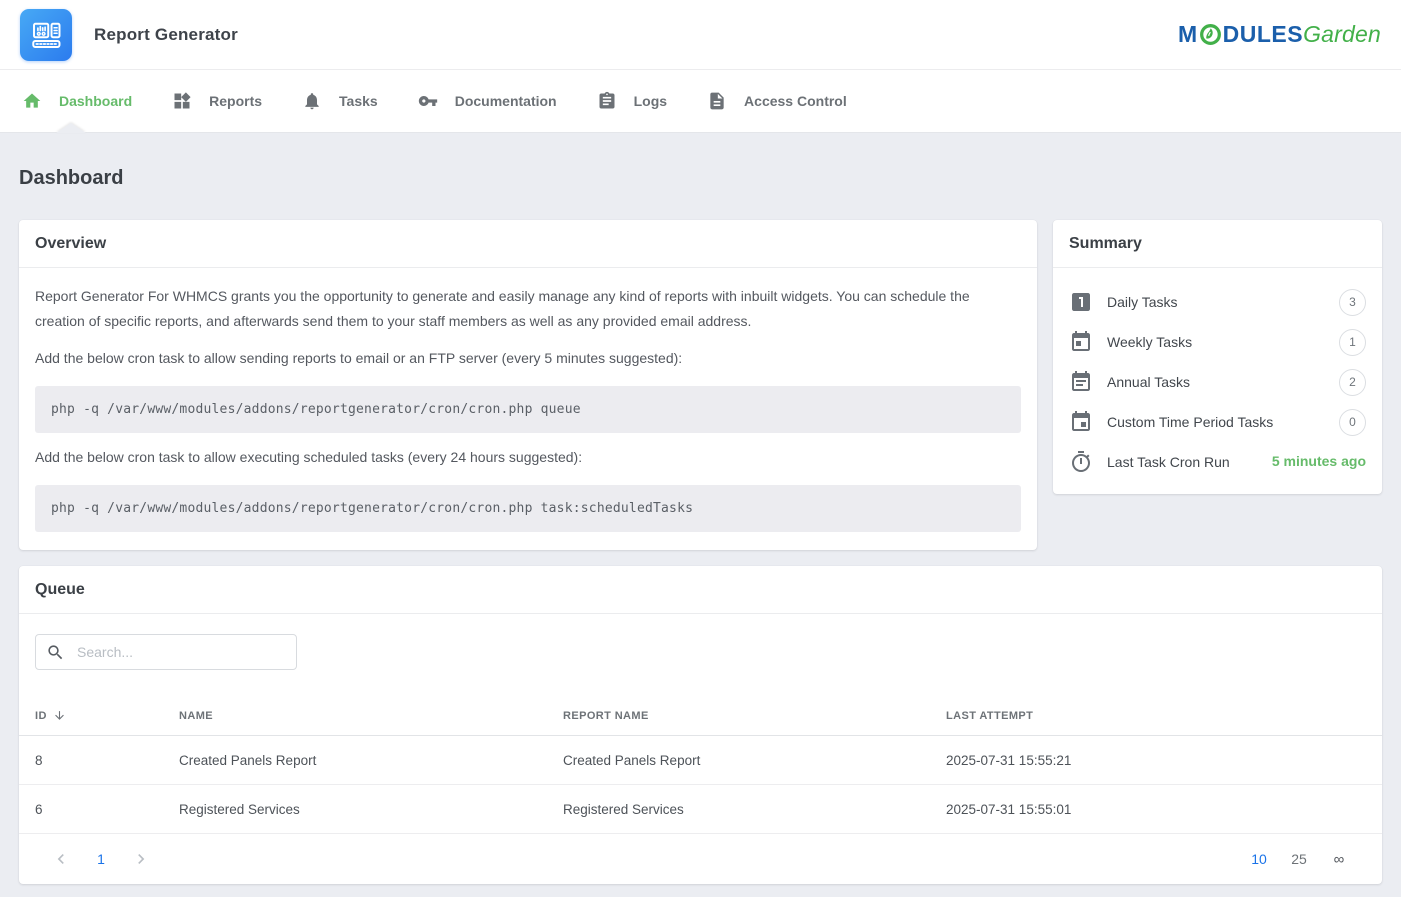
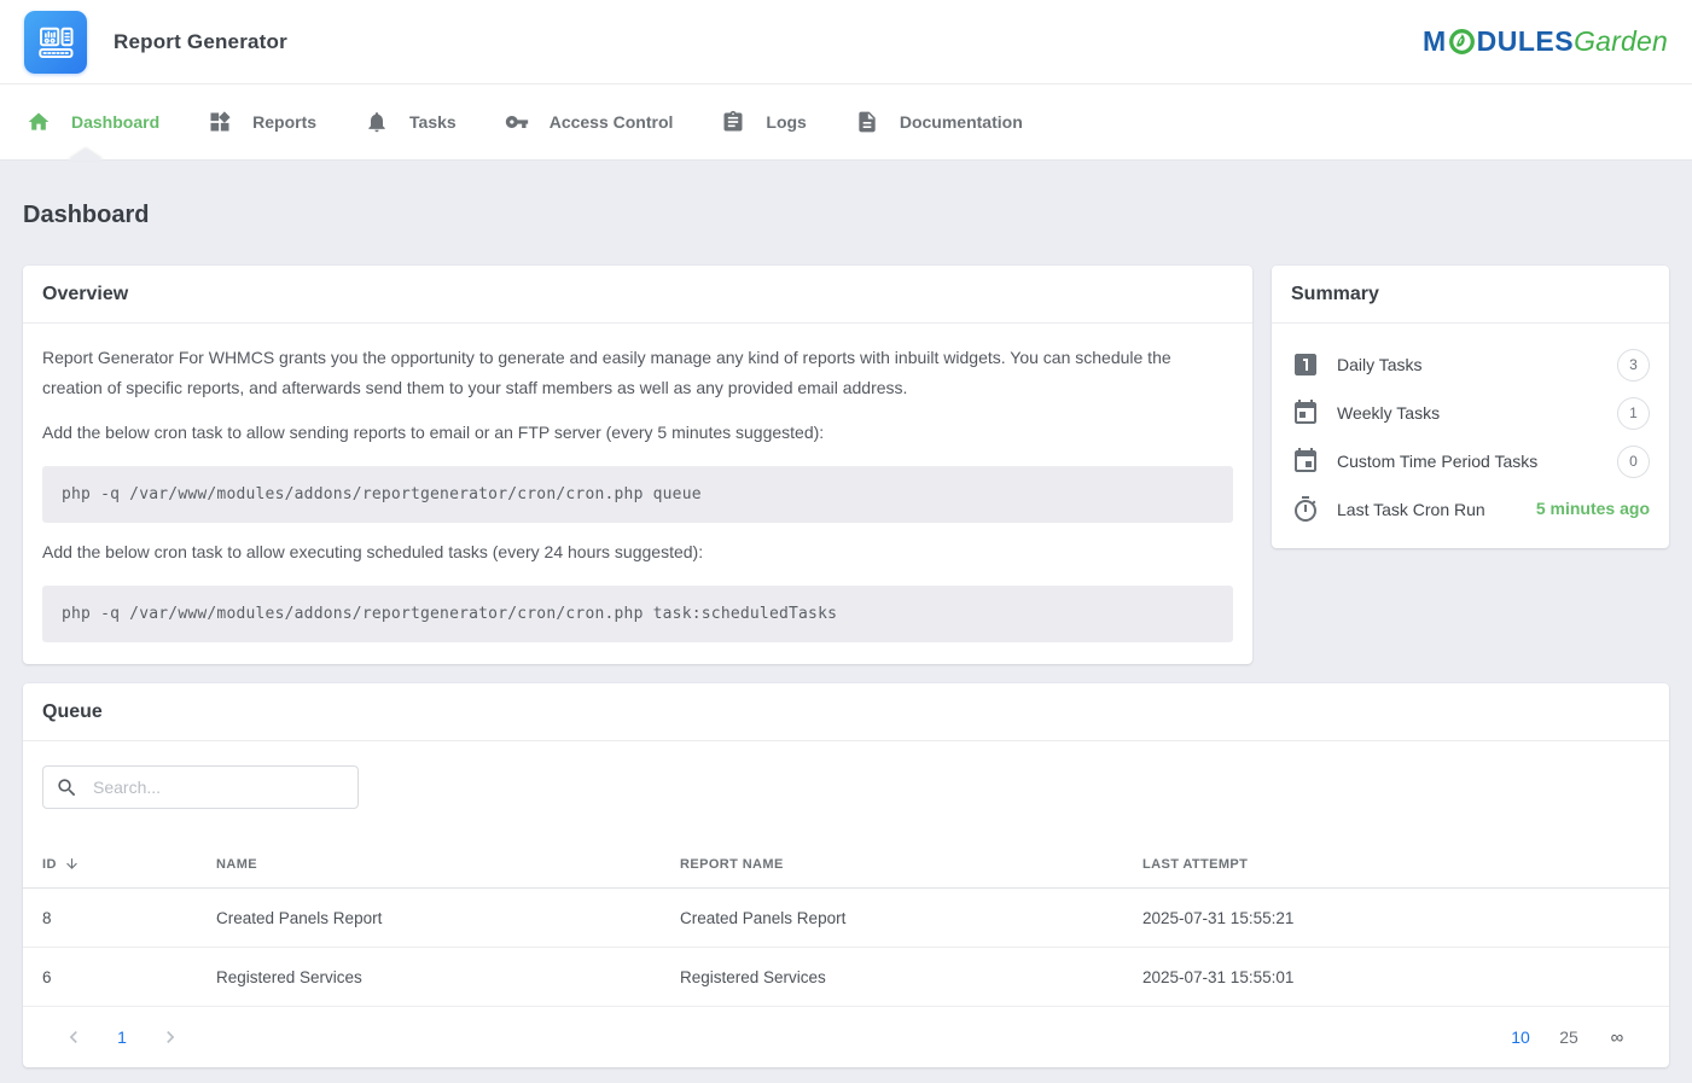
  Report Generator
  M
  DULES
  Garden
  Dashboard
  Reports
  Tasks
- Documentation
+ Access Control
  Logs
- Access Control
+ Documentation
  Dashboard
  Overview
  Report Generator For WHMCS grants you the opportunity to generate and easily manage any kind of reports with inbuilt widgets. You can schedule the creation of specific reports, and afterwards send them to your staff members as well as any provided email address.
  Add the below cron task to allow sending reports to email or an FTP server (every 5 minutes suggested):
  php -q /var/www/modules/addons/reportgenerator/cron/cron.php queue
  Add the below cron task to allow executing scheduled tasks (every 24 hours suggested):
  php -q /var/www/modules/addons/reportgenerator/cron/cron.php task:scheduledTasks
  Summary
  Daily Tasks
  3
  Weekly Tasks
  1
- Annual Tasks
- 2
  Custom Time Period Tasks
  0
  Last Task Cron Run
  5 minutes ago
  Queue
  Search...
  ID
  NAME
  REPORT NAME
  LAST ATTEMPT
  8
  Created Panels Report
  Created Panels Report
  2025-07-31 15:55:21
  6
  Registered Services
  Registered Services
  2025-07-31 15:55:01
  1
  10
  25
  ∞
